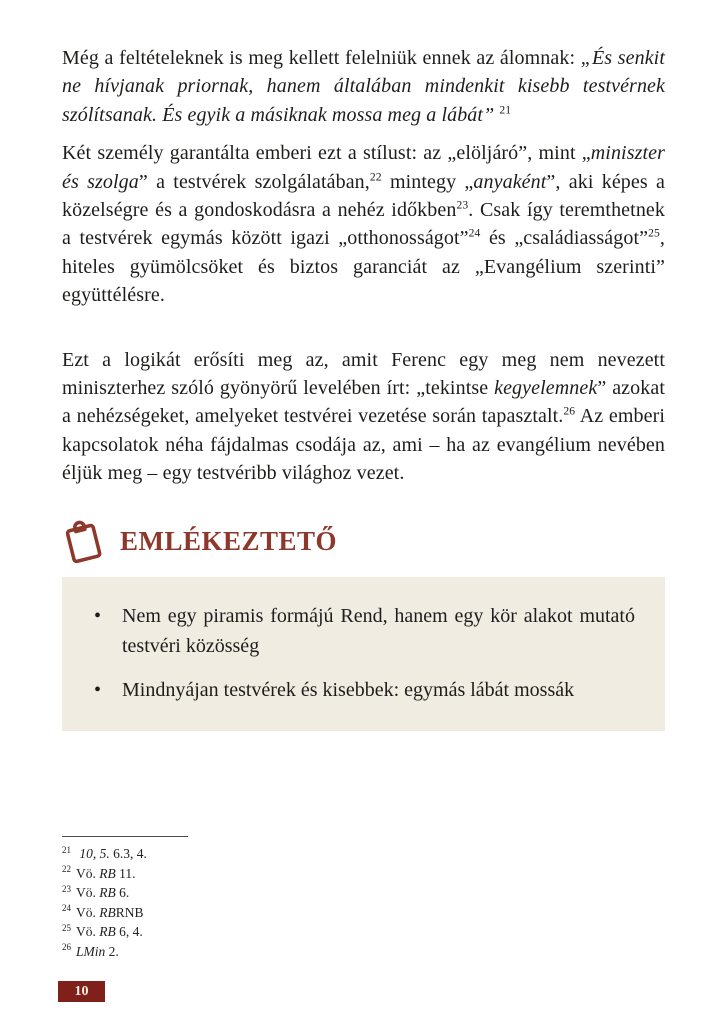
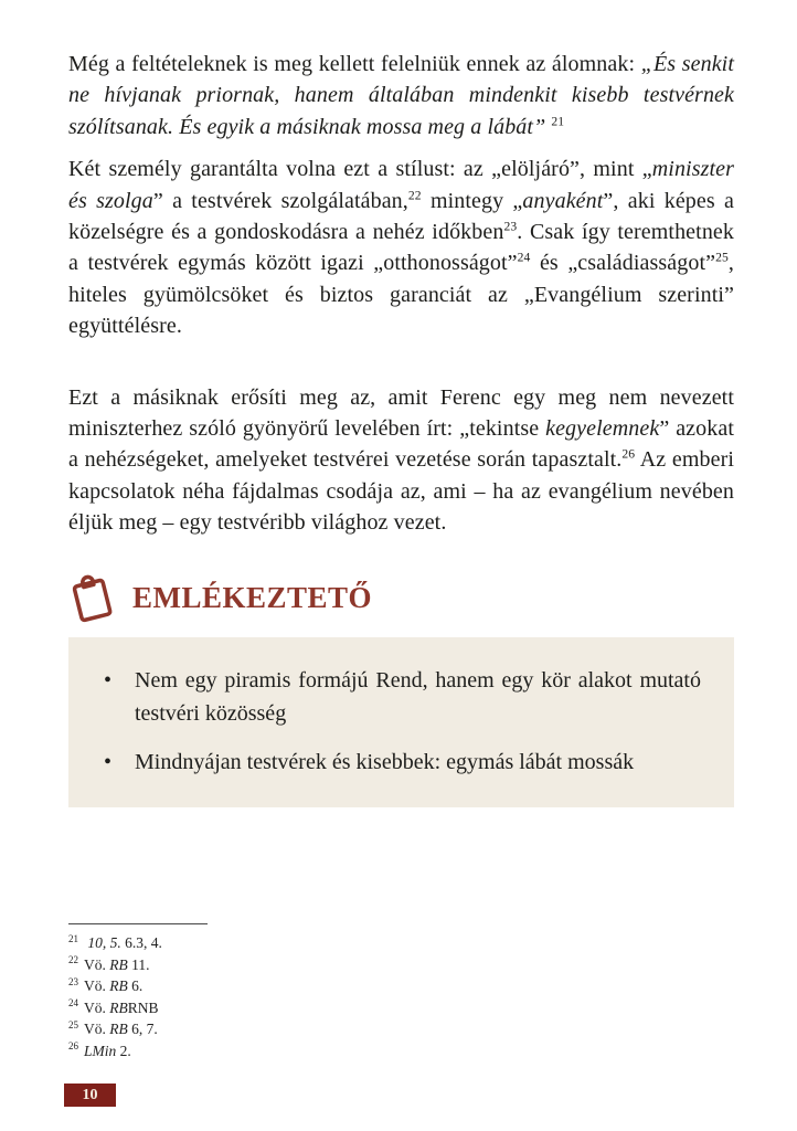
  Még a feltételeknek is meg kellett felelniük ennek az álomnak: „És senkit ne hívjanak priornak, hanem általában mindenkit kisebb testvérnek szólítsanak. És egyik a másiknak mossa meg a lábát” 21
- Két személy garantálta emberi ezt a stílust: az „elöljáró”, mint „miniszter és szolga” a testvérek szolgálatában,22 mintegy „anyaként”, aki képes a közelségre és a gondoskodásra a nehéz időkben23. Csak így teremthetnek a testvérek egymás között igazi „otthonosságot”24 és „családiasságot”25, hiteles gyümölcsöket és biztos garanciát az „Evangélium szerinti” együttélésre.
+ Két személy garantálta volna ezt a stílust: az „elöljáró”, mint „miniszter és szolga” a testvérek szolgálatában,22 mintegy „anyaként”, aki képes a közelségre és a gondoskodásra a nehéz időkben23. Csak így teremthetnek a testvérek egymás között igazi „otthonosságot”24 és „családiasságot”25, hiteles gyümölcsöket és biztos garanciát az „Evangélium szerinti” együttélésre.
- Ezt a logikát erősíti meg az, amit Ferenc egy meg nem nevezett miniszterhez szóló gyönyörű levelében írt: „tekintse kegyelemnek” azokat a nehézségeket, amelyeket testvérei vezetése során tapasztalt.26 Az emberi kapcsolatok néha fájdalmas csodája az, ami – ha az evangélium nevében éljük meg – egy testvéribb világhoz vezet.
+ Ezt a másiknak erősíti meg az, amit Ferenc egy meg nem nevezett miniszterhez szóló gyönyörű levelében írt: „tekintse kegyelemnek” azokat a nehézségeket, amelyeket testvérei vezetése során tapasztalt.26 Az emberi kapcsolatok néha fájdalmas csodája az, ami – ha az evangélium nevében éljük meg – egy testvéribb világhoz vezet.
  EMLÉKEZTETŐ
  •
  Nem egy piramis formájú Rend, hanem egy kör alakot mutató testvéri közösség
  •
  Mindnyájan testvérek és kisebbek: egymás lábát mossák
  21 10, 5. 6.3, 4.
  22 Vö. RB 11.
  23 Vö. RB 6.
  24 Vö. RBRNB
- 25 Vö. RB 6, 4.
+ 25 Vö. RB 6, 7.
  26 LMin 2.
  10
